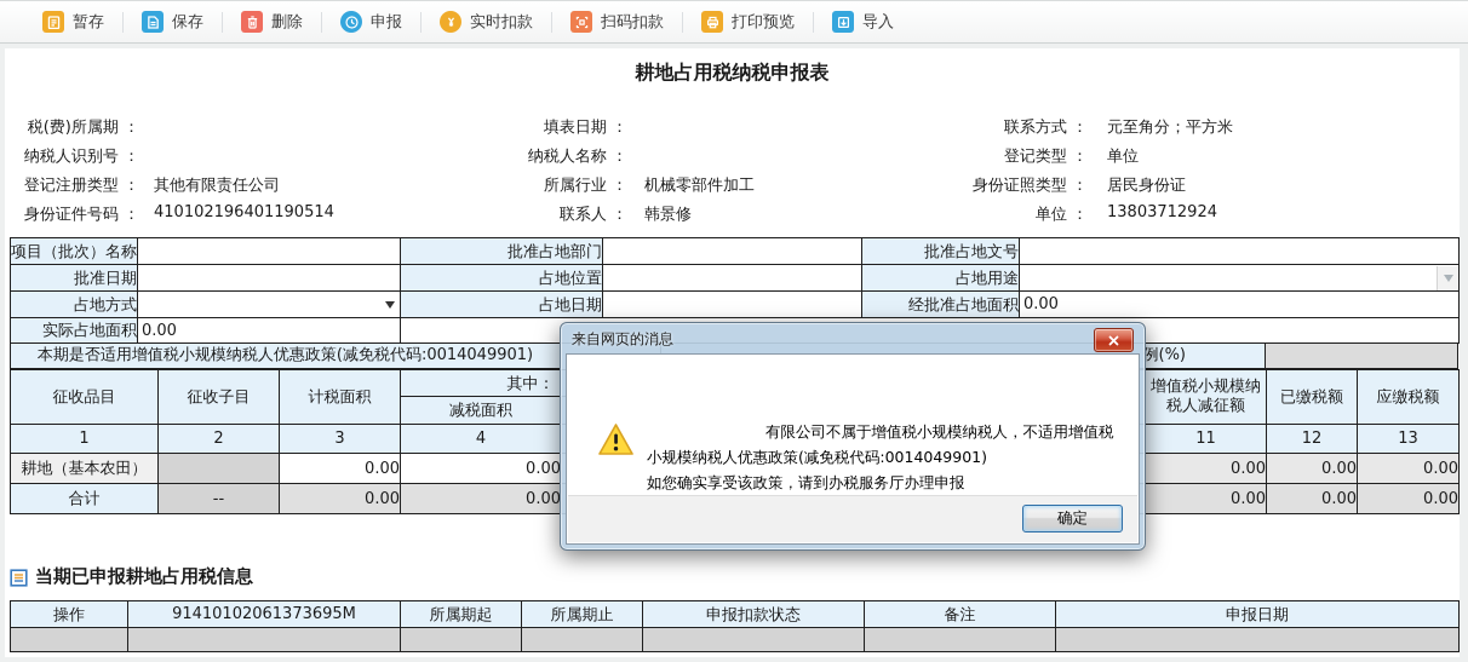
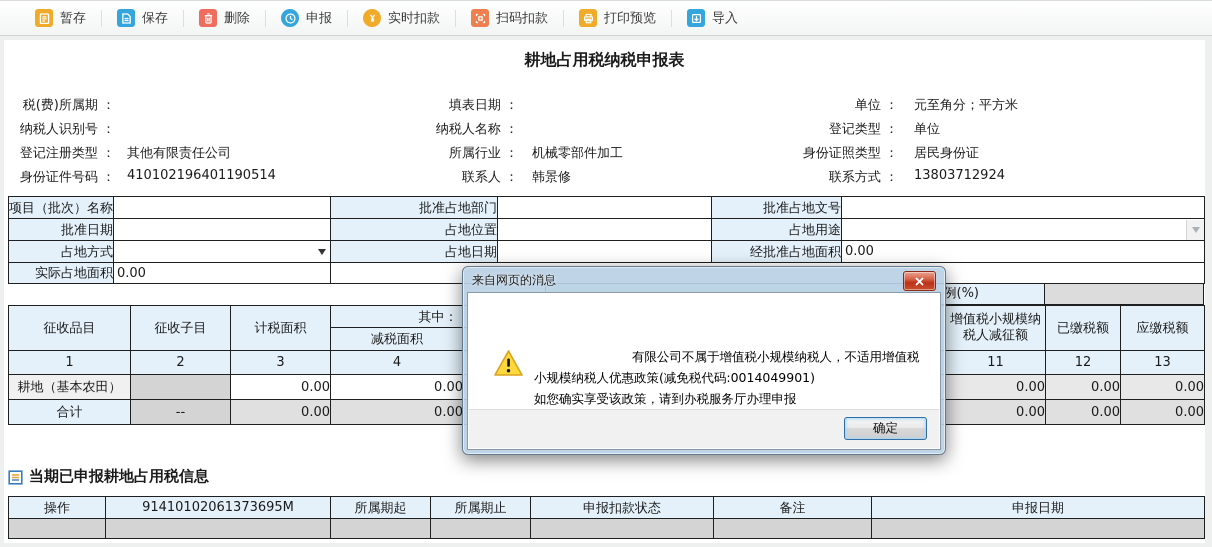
  暂存
  保存
  删除
  申报
  实时扣款
  扫码扣款
  打印预览
  导入
  耕地占用税纳税申报表
  税(费)所属期 ：
  填表日期 ：
- 联系方式 ：
+ 单位 ：
  元至角分；平方米
  纳税人识别号 ：
  纳税人名称 ：
  登记类型 ：
  单位
  登记注册类型 ：
  其他有限责任公司
  所属行业 ：
  机械零部件加工
  身份证照类型 ：
  居民身份证
  身份证件号码 ：
  410102196401190514
  联系人 ：
  韩景修
- 单位 ：
+ 联系方式 ：
  13803712924
  项目（批次）名称		批准占地部门		批准占地文号
  批准日期		占地位置		占地用途
  占地方式		占地日期		经批准占地面积	0.00
  实际占地面积	0.00
- 本期是否适用增值税小规模纳税人优惠政策(减免税代码:0014049901)
  例(%)
  征收品目	征收子目	计税面积	其中：		增值税小规模纳税人减征额	已缴税额	应缴税额
  减税面积
  1	2	3	4			11	12	13
  耕地（基本农田）		0.00	0.00			0.00	0.00	0.00
  合计	--	0.00	0.00			0.00	0.00	0.00
  当期已申报耕地占用税信息
  操作	91410102061373695M	所属期起	所属期止	申报扣款状态	备注	申报日期
  来自网页的消息
  有限公司不属于增值税小规模纳税人，不适用增值税
  小规模纳税人优惠政策(减免税代码:0014049901)
  如您确实享受该政策，请到办税服务厅办理申报
  确定
